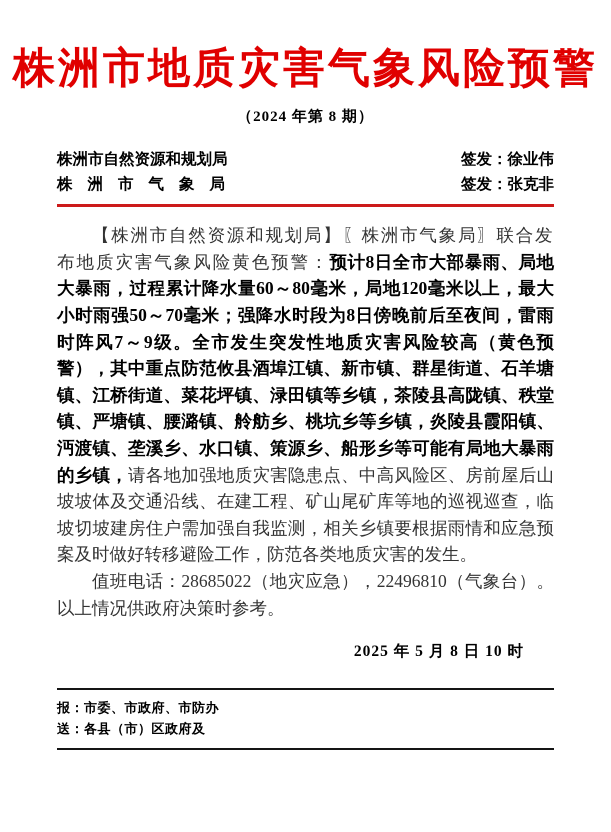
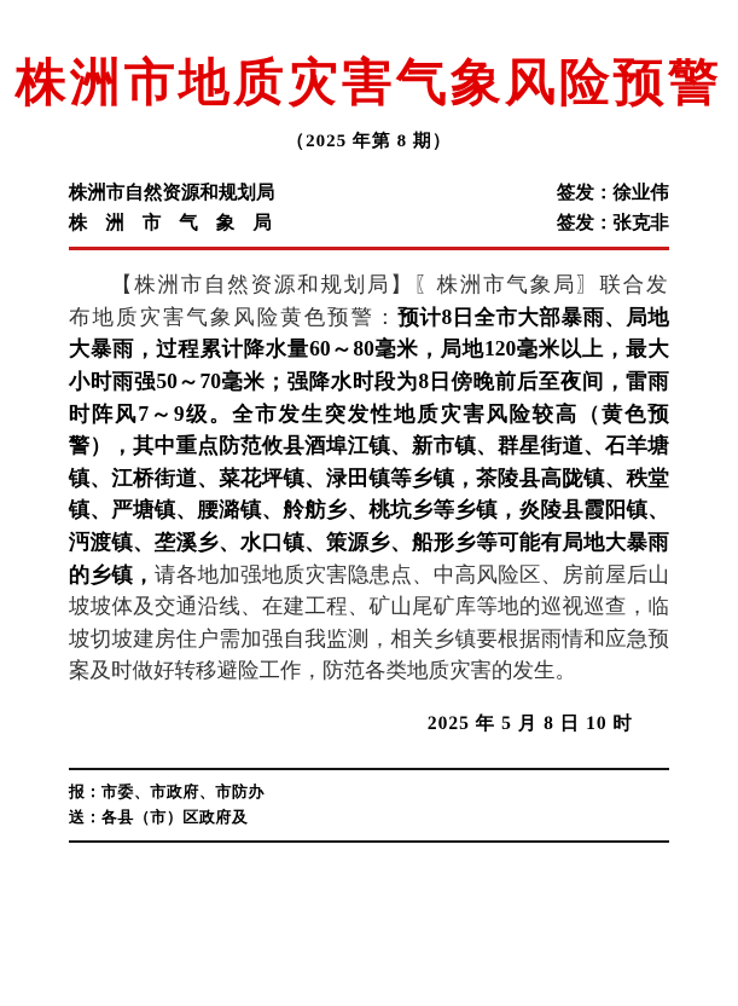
  株洲市地质灾害气象风险预警
- （2024 年第 8 期）
+ （2025 年第 8 期）
  株洲市自然资源和规划局
  签发：徐业伟
  株洲市气象局
  签发：张克非
  【株洲市自然资源和规划局】〖株洲市气象局〗联合发布地质灾害气象风险黄色预警：预计8日全市大部暴雨、局地大暴雨，过程累计降水量60～80毫米，局地120毫米以上，最大小时雨强50～70毫米；强降水时段为8日傍晚前后至夜间，雷雨时阵风7～9级。全市发生突发性地质灾害风险较高（黄色预警），其中重点防范攸县酒埠江镇、新市镇、群星街道、石羊塘镇、江桥街道、菜花坪镇、渌田镇等乡镇，茶陵县高陇镇、秩堂镇、严塘镇、腰潞镇、舲舫乡、桃坑乡等乡镇，炎陵县霞阳镇、沔渡镇、垄溪乡、水口镇、策源乡、船形乡等可能有局地大暴雨的乡镇，请各地加强地质灾害隐患点、中高风险区、房前屋后山坡坡体及交通沿线、在建工程、矿山尾矿库等地的巡视巡查，临坡切坡建房住户需加强自我监测，相关乡镇要根据雨情和应急预案及时做好转移避险工作，防范各类地质灾害的发生。
- 值班电话：28685022（地灾应急），22496810（气象台）。以上情况供政府决策时参考。
  2025 年 5 月 8 日 10 时
  报：市委、市政府、市防办
  送：各县（市）区政府及
